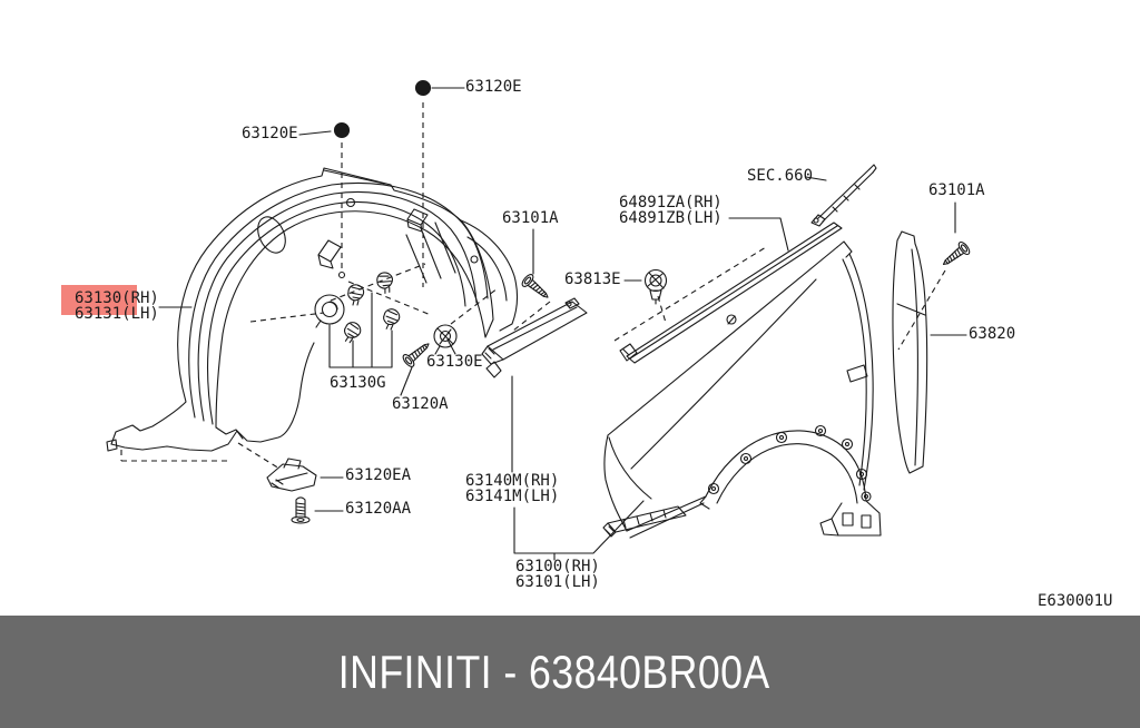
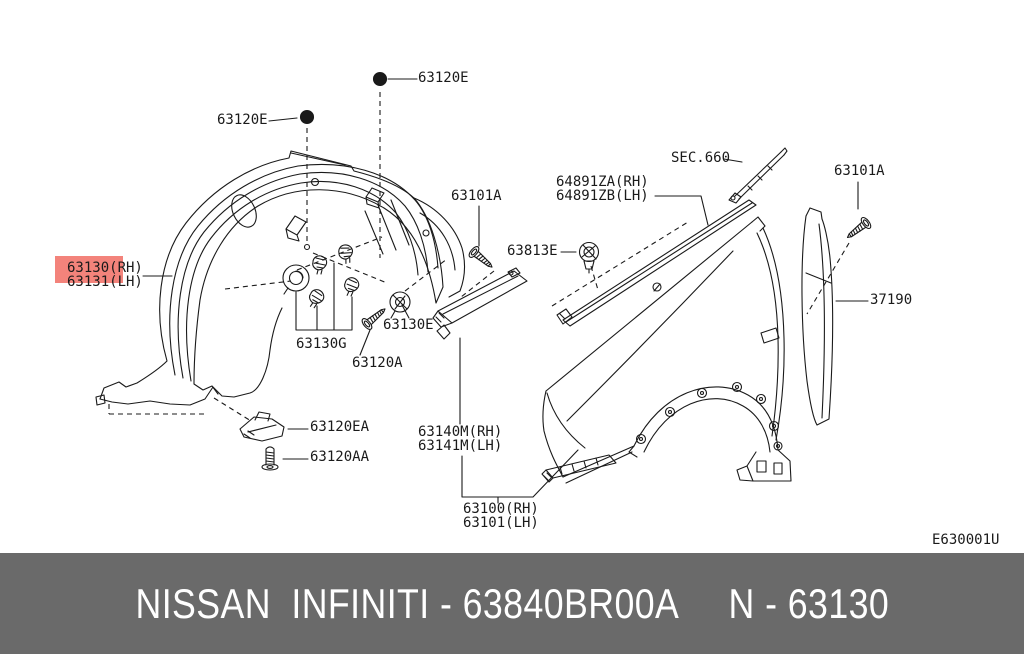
  63120E
  63120E
  63101A
  64891ZA(RH)
  64891ZB(LH)
  SEC.660
  63101A
  63813E
  63130(RH)
  63131(LH)
- 63820
+ 37190
  63130E
  63130G
  63120A
  63120EA
  63120AA
  63140M(RH)
  63141M(LH)
  63100(RH)
  63101(LH)
  E630001U
+ NISSAN
  INFINITI - 63840BR00A
+ N - 63130
